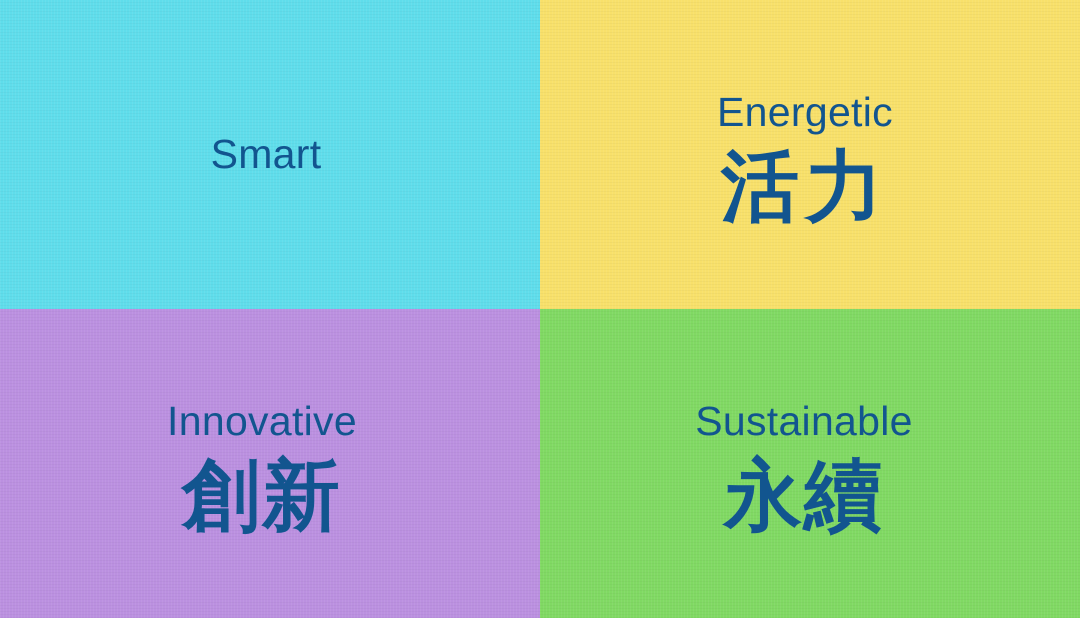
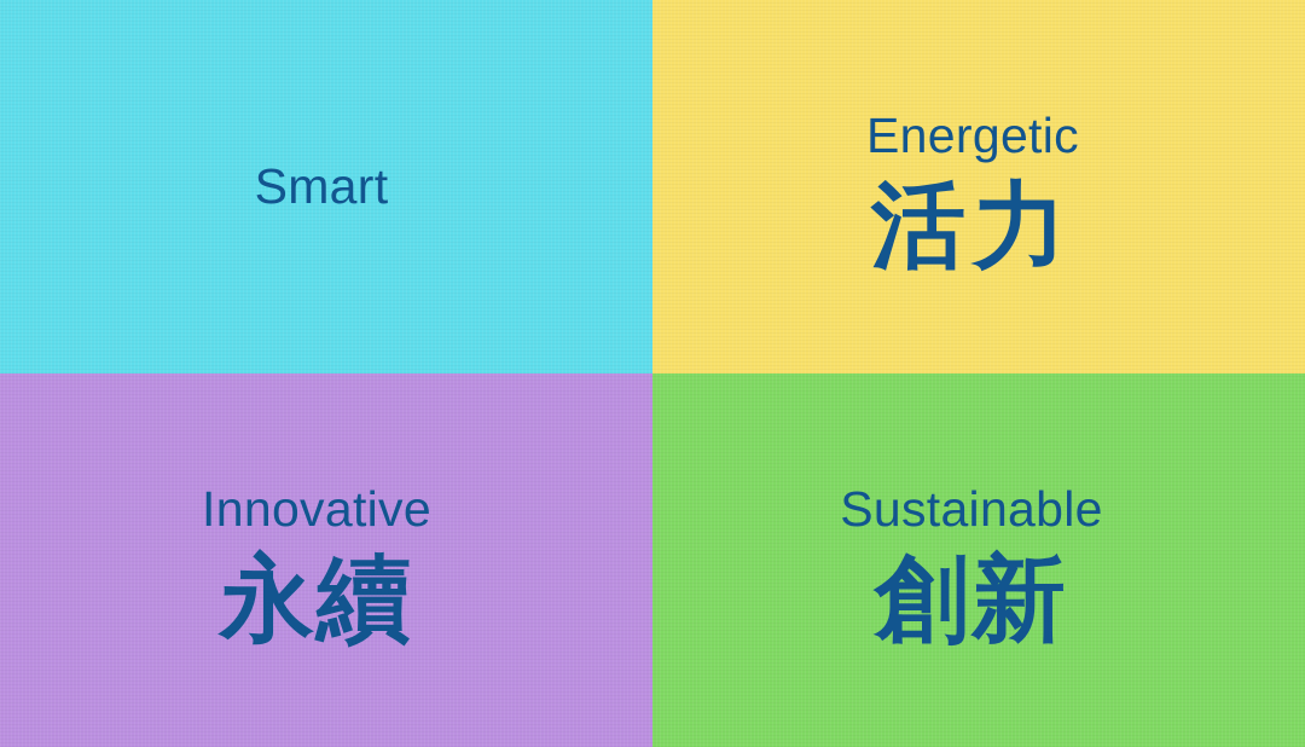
  Smart
  Energetic
  活力
  Innovative
- 創新
+ 永續
  Sustainable
- 永續
+ 創新
